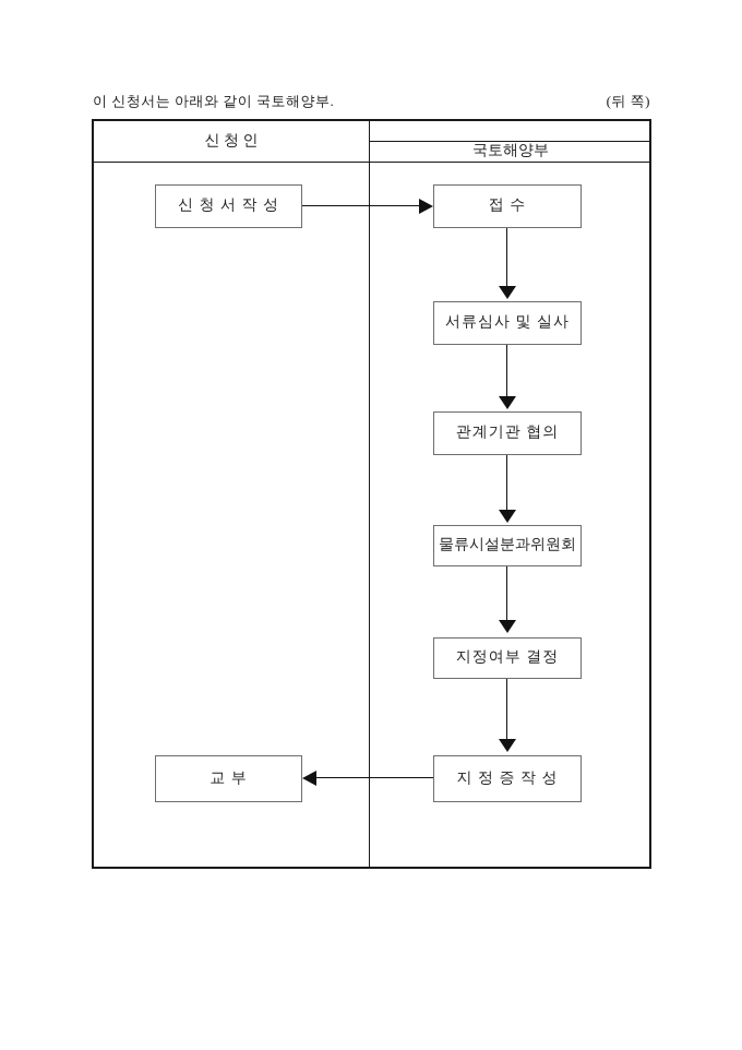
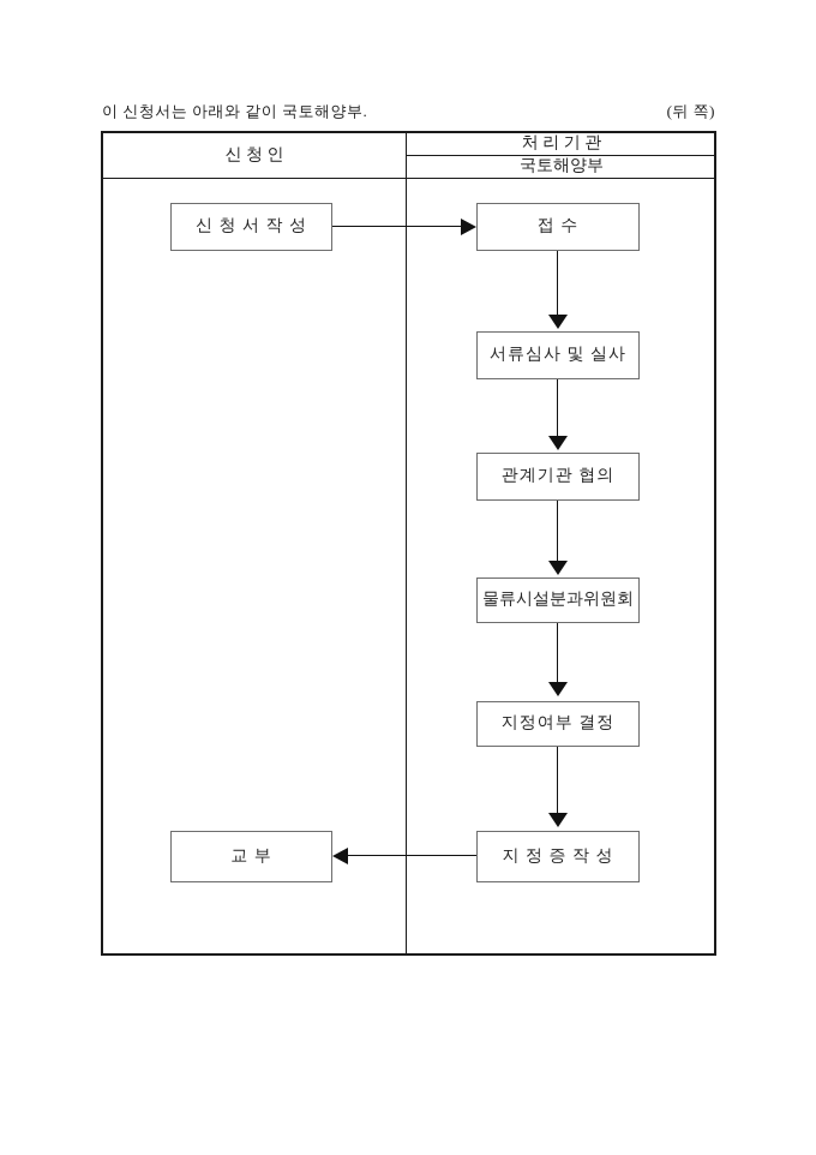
  이 신청서는 아래와 같이 국토해양부.
  (뒤 쪽)
  신 청 인
+ 처 리 기 관
  국토해양부
  신 청 서 작 성
  교 부
  접 수
  서류심사 및 실사
  관계기관 협의
  물류시설분과위원회
  지정여부 결정
  지 정 증 작 성
